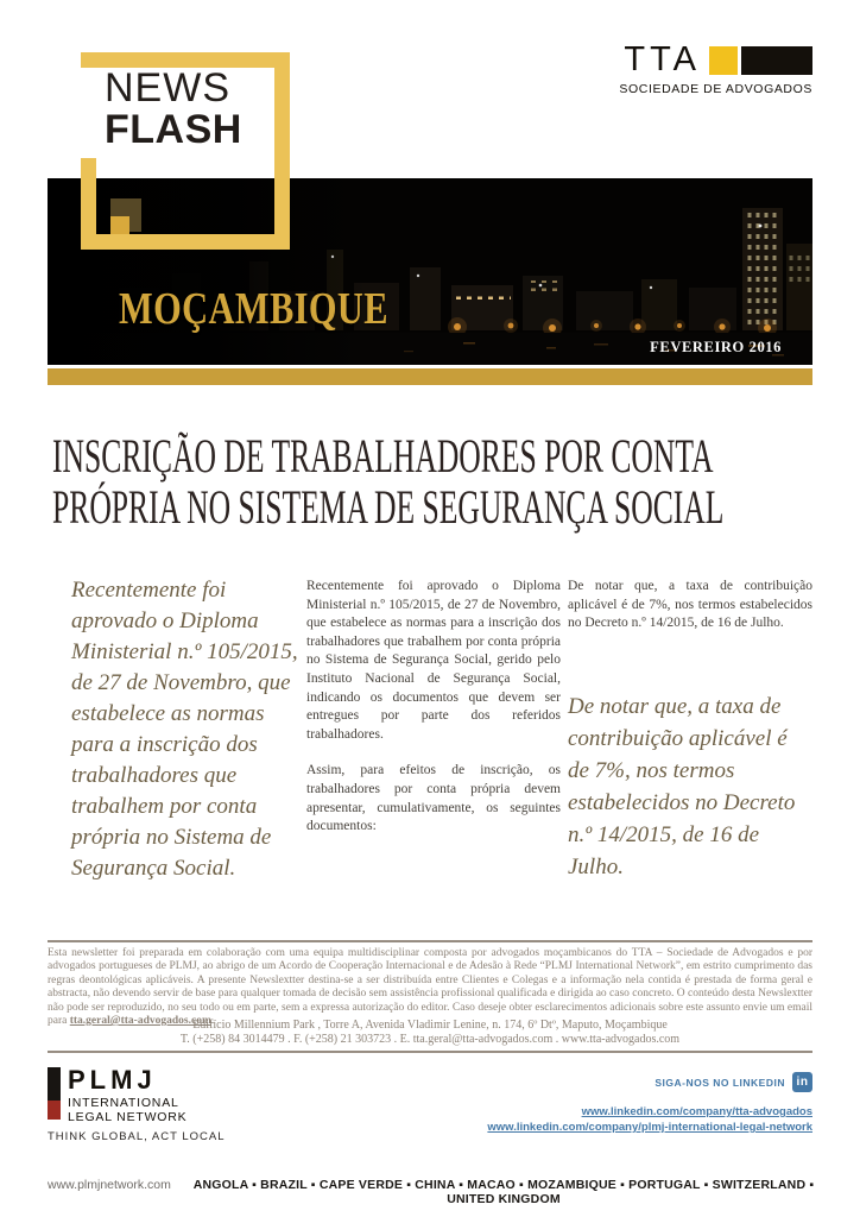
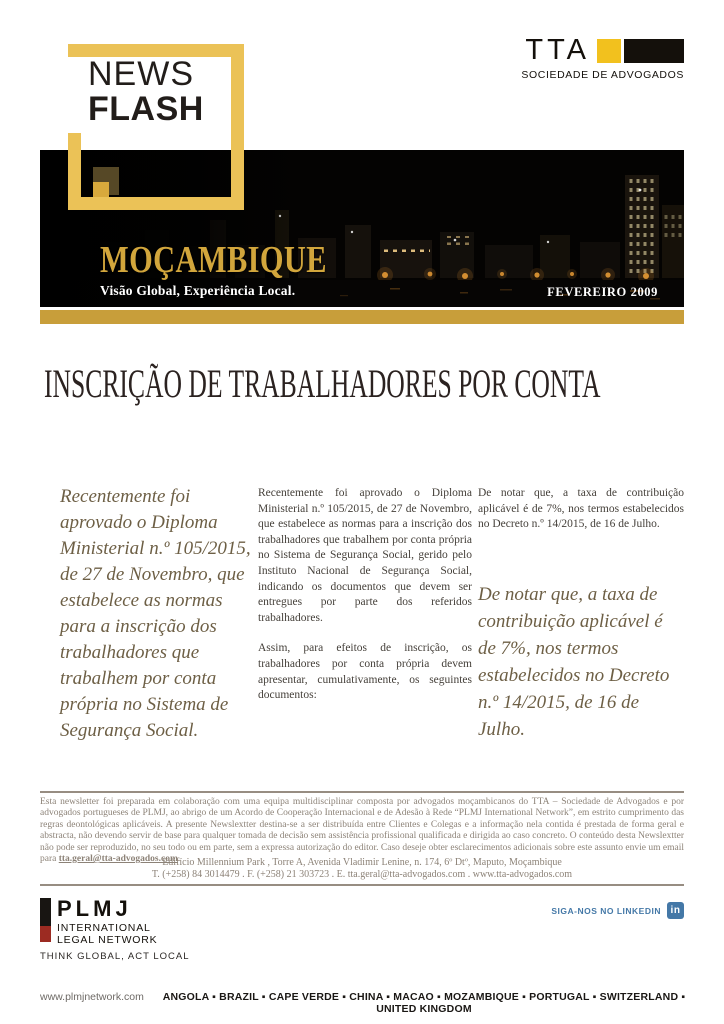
  NEWS
  FLASH
  TTA
  SOCIEDADE DE ADVOGADOS
  MOÇAMBIQUE
+ Visão Global, Experiência Local.
- FEVEREIRO 2016
+ FEVEREIRO 2009
  INSCRIÇÃO DE TRABALHADORES POR CONTA
- PRÓPRIA NO SISTEMA DE SEGURANÇA SOCIAL
  Recentemente foi aprovado o Diploma Ministerial n.º 105/2015, de 27 de Novembro, que estabelece as normas para a inscrição dos trabalhadores que trabalhem por conta própria no Sistema de Segurança Social.
  Recentemente foi aprovado o Diploma Ministerial n.º 105/2015, de 27 de Novembro, que estabelece as normas para a inscrição dos trabalhadores que trabalhem por conta própria no Sistema de Segurança Social, gerido pelo Instituto Nacional de Segurança Social, indicando os documentos que devem ser entregues por parte dos referidos trabalhadores.
  Assim, para efeitos de inscrição, os trabalhadores por conta própria devem apresentar, cumulativamente, os seguintes documentos:
  De notar que, a taxa de contribuição aplicável é de 7%, nos termos estabelecidos no Decreto n.º 14/2015, de 16 de Julho.
  De notar que, a taxa de contribuição aplicável é de 7%, nos termos estabelecidos no Decreto n.º 14/2015, de 16 de Julho.
  Esta newsletter foi preparada em colaboração com uma equipa multidisciplinar composta por advogados moçambicanos do TTA – Sociedade de Advogados e por advogados portugueses de PLMJ, ao abrigo de um Acordo de Cooperação Internacional e de Adesão à Rede “PLMJ International Network”, em estrito cumprimento das regras deontológicas aplicáveis. A presente Newslextter destina-se a ser distribuída entre Clientes e Colegas e a informação nela contida é prestada de forma geral e abstracta, não devendo servir de base para qualquer tomada de decisão sem assistência profissional qualificada e dirigida ao caso concreto. O conteúdo desta Newslextter não pode ser reproduzido, no seu todo ou em parte, sem a expressa autorização do editor. Caso deseje obter esclarecimentos adicionais sobre este assunto envie um email para tta.geral@tta-advogados.com.
  Edifício Millennium Park , Torre A, Avenida Vladimir Lenine, n. 174, 6º Dtº, Maputo, Moçambique
  T. (+258) 84 3014479 . F. (+258) 21 303723 . E. tta.geral@tta-advogados.com . www.tta-advogados.com
  PLMJ
  INTERNATIONAL
  LEGAL NETWORK
  THINK GLOBAL, ACT LOCAL
  SIGA-NOS NO LINKEDIN
  in
- www.linkedin.com/company/tta-advogados
- www.linkedin.com/company/plmj-international-legal-network
  www.plmjnetwork.com
  ANGOLA ▪ BRAZIL ▪ CAPE VERDE ▪ CHINA ▪ MACAO ▪ MOZAMBIQUE ▪ PORTUGAL ▪ SWITZERLAND ▪ UNITED KINGDOM
